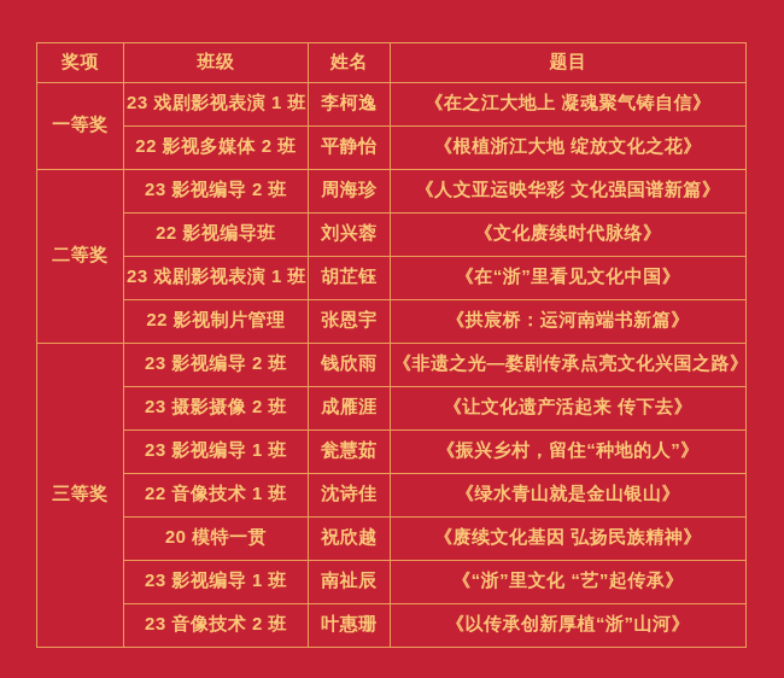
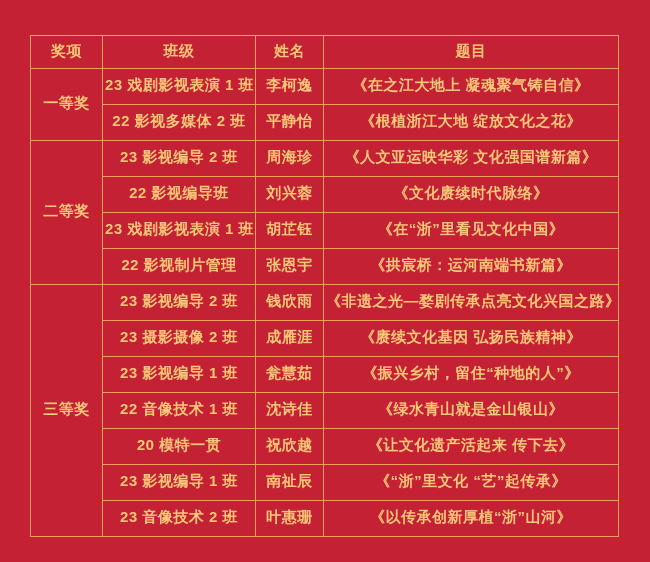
  奖项	班级	姓名	题目
  一等奖	23 戏剧影视表演 1 班	李柯逸	《在之江大地上 凝魂聚气铸自信》
  22 影视多媒体 2 班	平静怡	《根植浙江大地 绽放文化之花》
  二等奖	23 影视编导 2 班	周海珍	《人文亚运映华彩 文化强国谱新篇》
  22 影视编导班	刘兴蓉	《文化赓续时代脉络》
  23 戏剧影视表演 1 班	胡芷钰	《在“浙”里看见文化中国》
  22 影视制片管理	张恩宇	《拱宸桥：运河南端书新篇》
  三等奖	23 影视编导 2 班	钱欣雨	《非遗之光—婺剧传承点亮文化兴国之路》
- 23 摄影摄像 2 班	成雁涯	《让文化遗产活起来 传下去》
+ 23 摄影摄像 2 班	成雁涯	《赓续文化基因 弘扬民族精神》
  23 影视编导 1 班	瓮慧茹	《振兴乡村，留住“种地的人”》
  22 音像技术 1 班	沈诗佳	《绿水青山就是金山银山》
- 20 模特一贯	祝欣越	《赓续文化基因 弘扬民族精神》
+ 20 模特一贯	祝欣越	《让文化遗产活起来 传下去》
  23 影视编导 1 班	南祉辰	《“浙”里文化 “艺”起传承》
  23 音像技术 2 班	叶惠珊	《以传承创新厚植“浙”山河》
